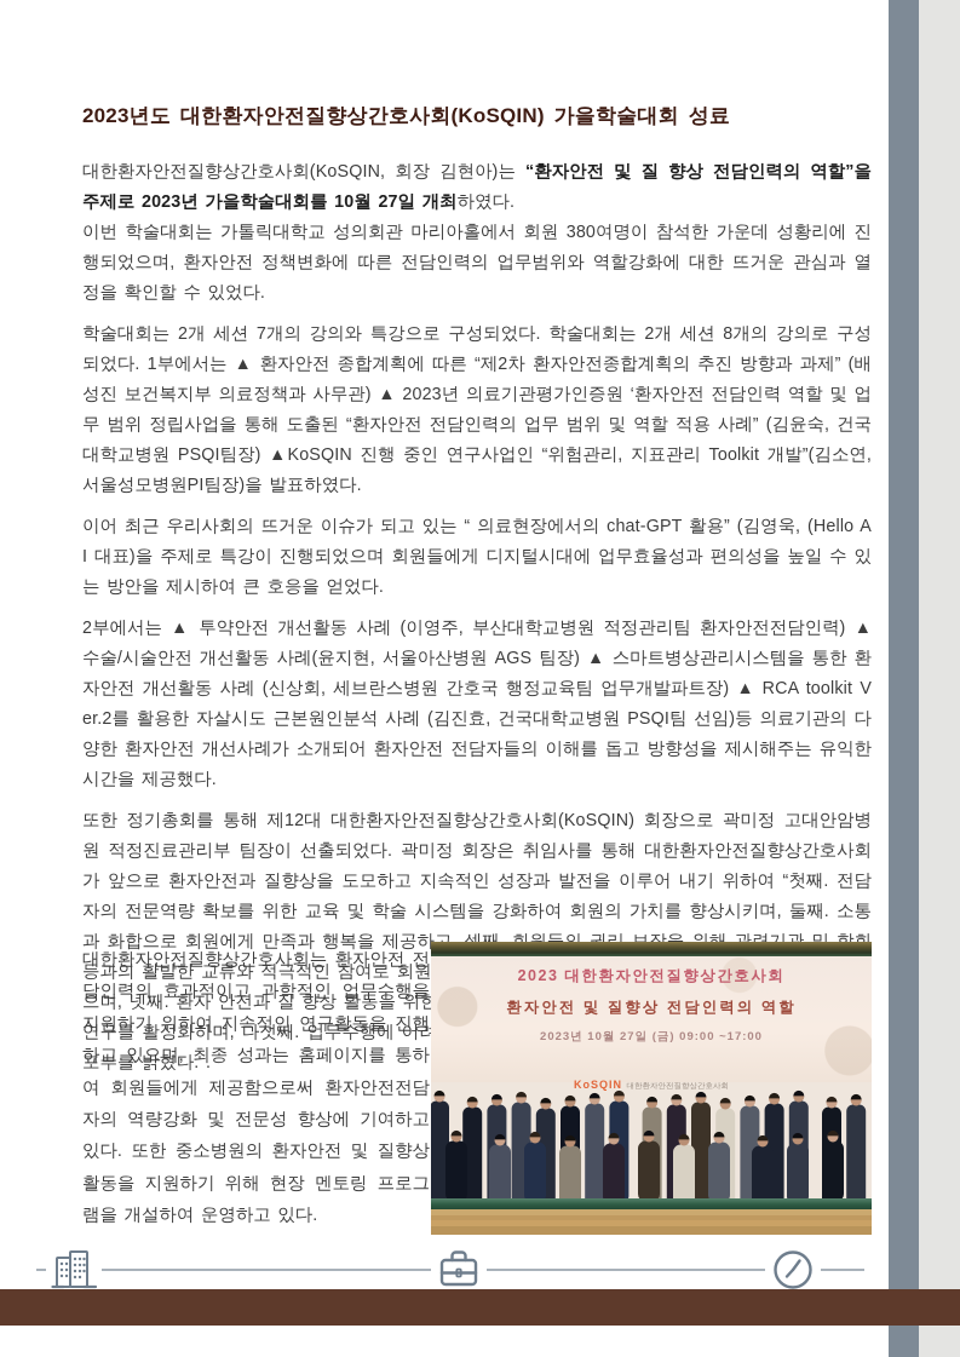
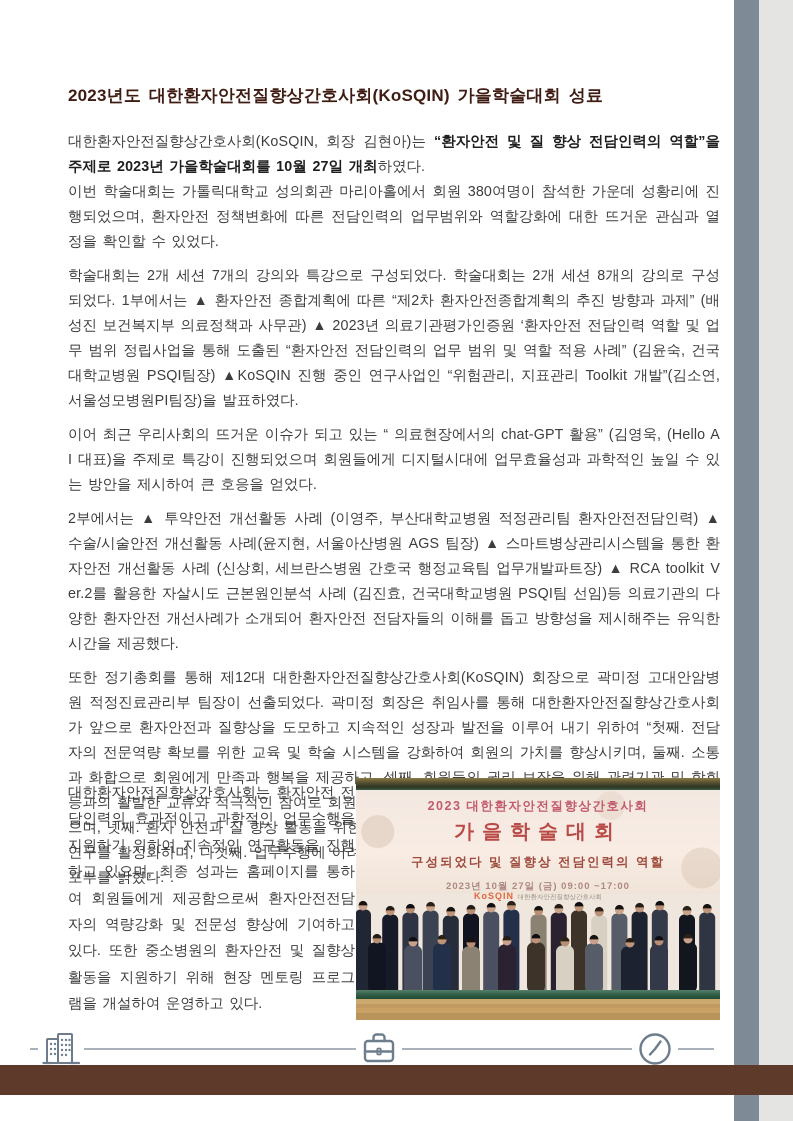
  2023년도 대한환자안전질향상간호사회(KoSQIN) 가을학술대회 성료
  대한환자안전질향상간호사회(KoSQIN, 회장 김현아)는 “환자안전 및 질 향상 전담인력의 역할”을 주제로 2023년 가을학술대회를 10월 27일 개최하였다.
  이번 학술대회는 가톨릭대학교 성의회관 마리아홀에서 회원 380여명이 참석한 가운데 성황리에 진행되었으며, 환자안전 정책변화에 따른 전담인력의 업무범위와 역할강화에 대한 뜨거운 관심과 열정을 확인할 수 있었다.
  학술대회는 2개 세션 7개의 강의와 특강으로 구성되었다. 학술대회는 2개 세션 8개의 강의로 구성되었다. 1부에서는 ▲ 환자안전 종합계획에 따른 “제2차 환자안전종합계획의 추진 방향과 과제” (배성진 보건복지부 의료정책과 사무관) ▲ 2023년 의료기관평가인증원 ‘환자안전 전담인력 역할 및 업무 범위 정립사업을 통해 도출된 “환자안전 전담인력의 업무 범위 및 역할 적용 사례” (김윤숙, 건국대학교병원 PSQI팀장) ▲KoSQIN 진행 중인 연구사업인 “위험관리, 지표관리 Toolkit 개발”(김소연, 서울성모병원PI팀장)을 발표하였다.
- 이어 최근 우리사회의 뜨거운 이슈가 되고 있는 “ 의료현장에서의 chat-GPT 활용” (김영욱, (Hello AI 대표)을 주제로 특강이 진행되었으며 회원들에게 디지털시대에 업무효율성과 편의성을 높일 수 있는 방안을 제시하여 큰 호응을 얻었다.
+ 이어 최근 우리사회의 뜨거운 이슈가 되고 있는 “ 의료현장에서의 chat-GPT 활용” (김영욱, (Hello AI 대표)을 주제로 특강이 진행되었으며 회원들에게 디지털시대에 업무효율성과 과학적인 높일 수 있는 방안을 제시하여 큰 호응을 얻었다.
  2부에서는 ▲ 투약안전 개선활동 사례 (이영주, 부산대학교병원 적정관리팀 환자안전전담인력) ▲ 수술/시술안전 개선활동 사례(윤지현, 서울아산병원 AGS 팀장) ▲ 스마트병상관리시스템을 통한 환자안전 개선활동 사례 (신상회, 세브란스병원 간호국 행정교육팀 업무개발파트장) ▲ RCA toolkit Ver.2를 활용한 자살시도 근본원인분석 사례 (김진효, 건국대학교병원 PSQI팀 선임)등 의료기관의 다양한 환자안전 개선사례가 소개되어 환자안전 전담자들의 이해를 돕고 방향성을 제시해주는 유익한 시간을 제공했다.
  또한 정기총회를 통해 제12대 대한환자안전질향상간호사회(KoSQIN) 회장으로 곽미정 고대안암병원 적정진료관리부 팀장이 선출되었다. 곽미정 회장은 취임사를 통해 대한환자안전질향상간호사회가 앞으로 환자안전과 질향상을 도모하고 지속적인 성장과 발전을 이루어 내기 위하여 “첫째. 전담자의 전문역량 확보를 위한 교육 및 학술 시스템을 강화하여 회원의 가치를 향상시키며, 둘째. 소통과 화합으로 회원에게 만족과 행복을 제공하 등과의 활발한 교류와 적극적인 참여로 회원으며, 넷째. 환자 안전과 질 향상 활동을 위한 연구를 활성화하며, 다섯째. 업무수행에 어려 포부를 밝혔다. .
  대한환자안전질향상간호사회는 환자안전 전담인력의 효과적이고 과학적인 업무수행을 지원하기 위하여 지속적인 연구활동을 진행하고 있으며, 최종 성과는 홈페이지를 통하여 회원들에게 제공함으로써 환자안전전담자의 역량강화 및 전문성 향상에 기여하고 있다. 또한 중소병원의 환자안전 및 질향상 활동을 지원하기 위해 현장 멘토링 프로그램을 개설하여 운영하고 있다.
  2023 대한환자안전질향상간호사회
+ 가을학술대회
- 환자안전 및 질향상 전담인력의 역할
+ 구성되었다 및 질향상 전담인력의 역할
  2023년 10월 27일 (금) 09:00 ~17:00
